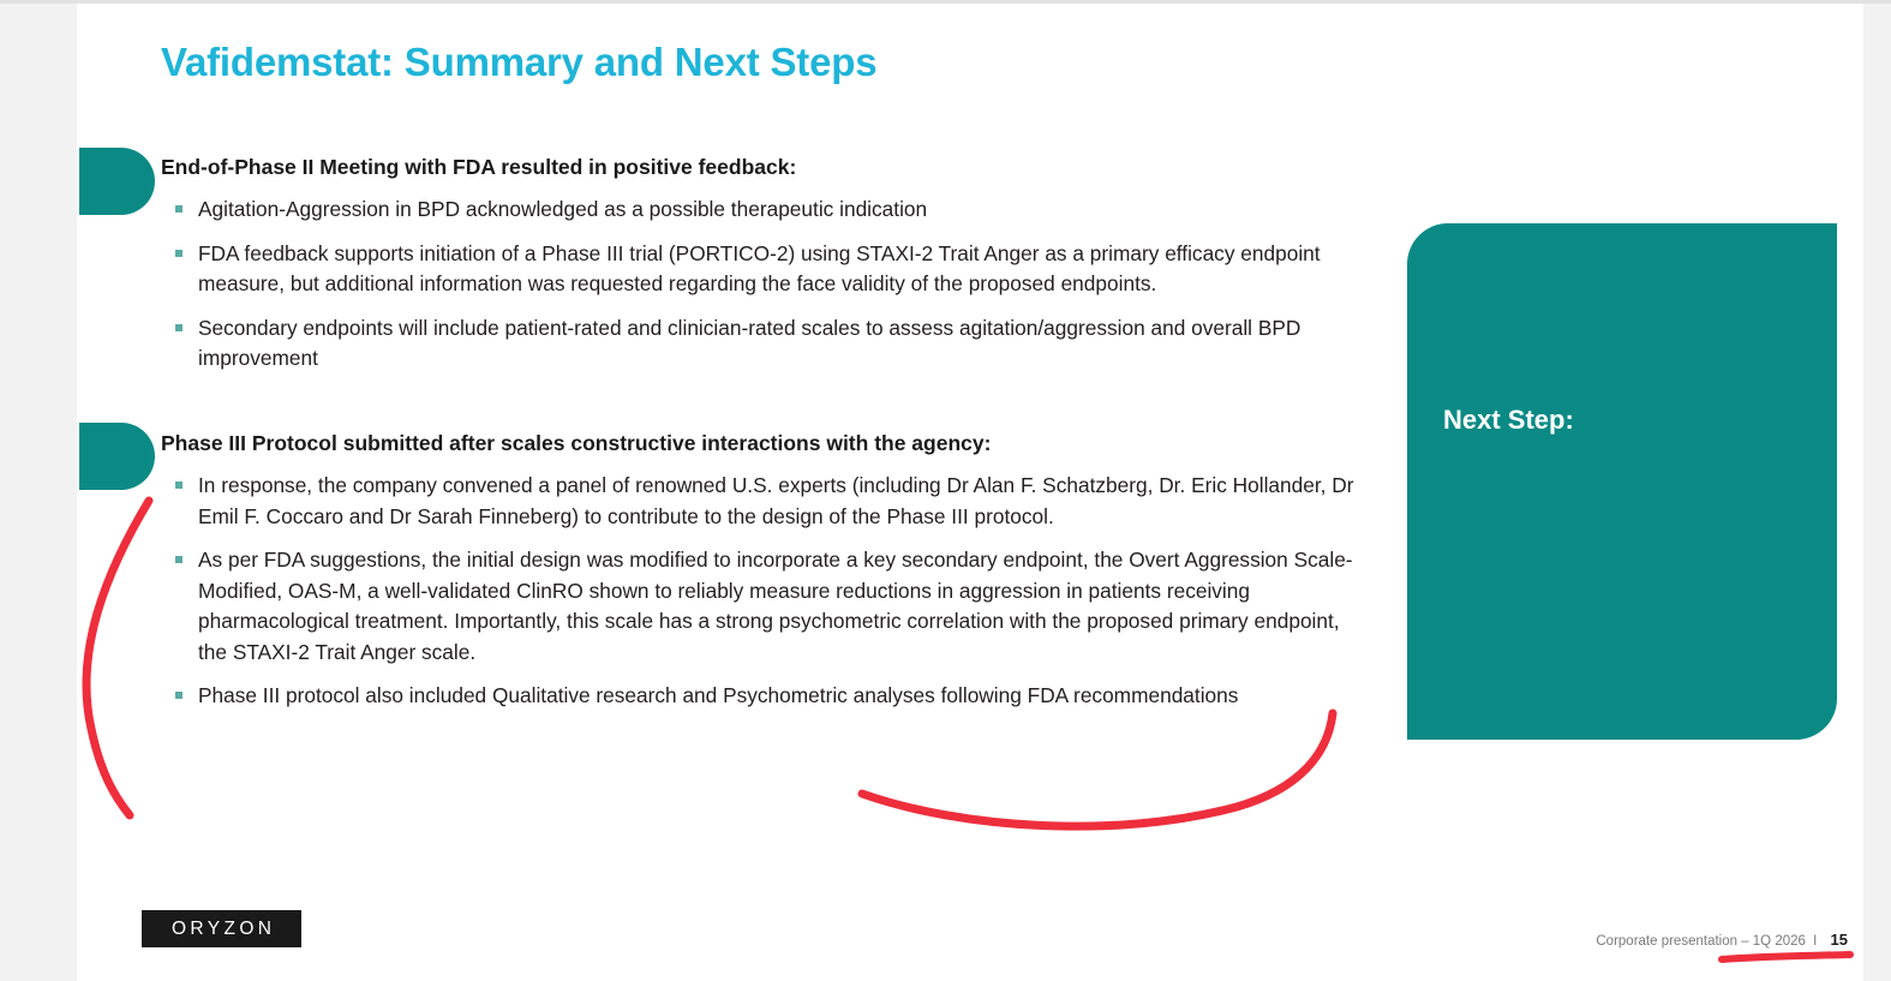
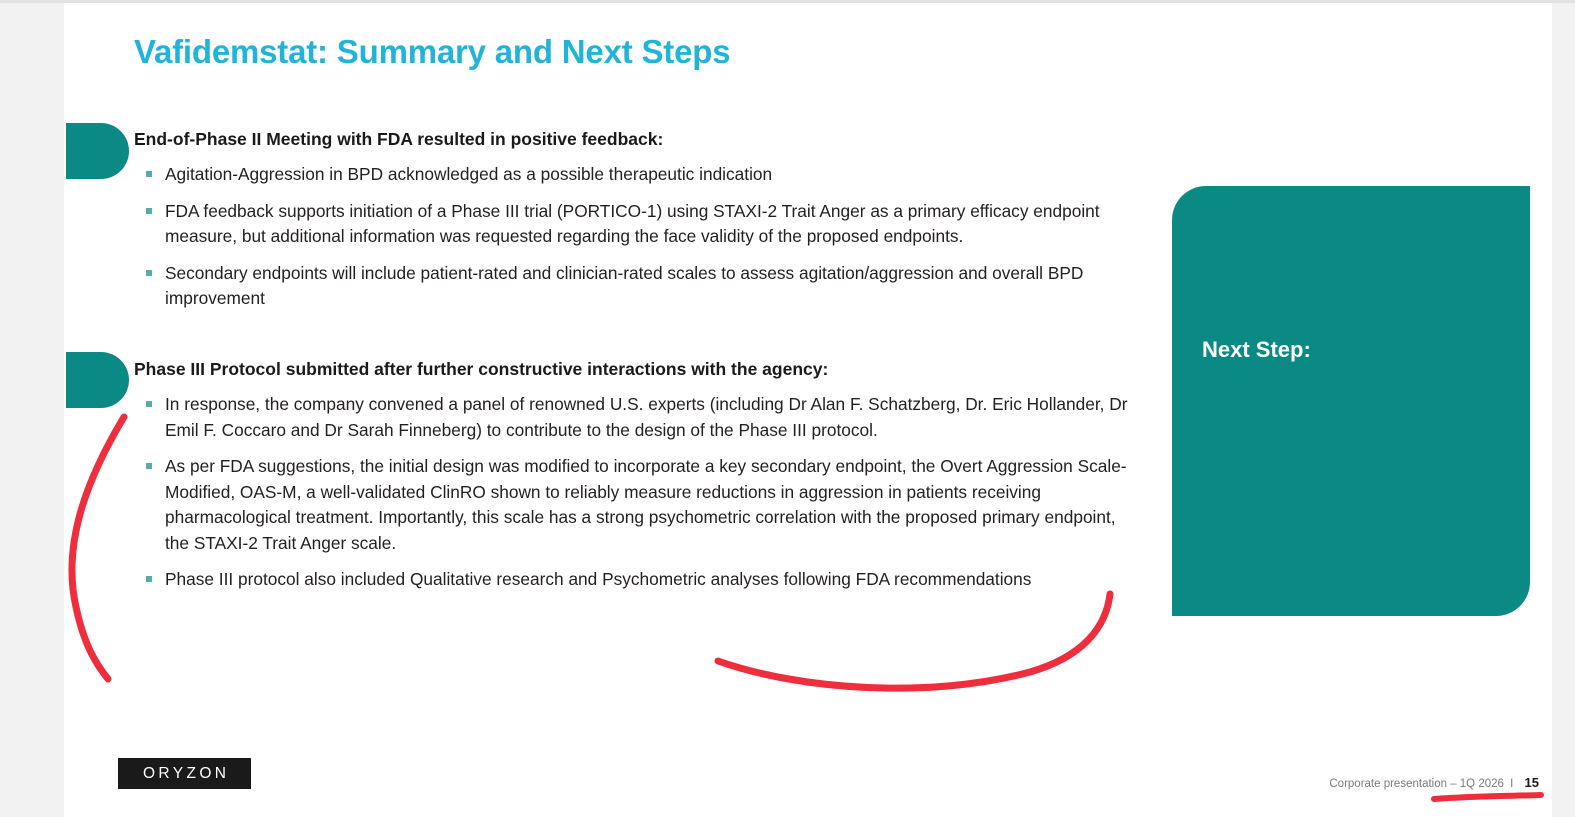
  Vafidemstat: Summary and Next Steps
  End-of-Phase II Meeting with FDA resulted in positive feedback:
  Agitation-Aggression in BPD acknowledged as a possible therapeutic indication
- FDA feedback supports initiation of a Phase III trial (PORTICO-2) using STAXI-2 Trait Anger as a primary efficacy endpoint measure, but additional information was requested regarding the face validity of the proposed endpoints.
+ FDA feedback supports initiation of a Phase III trial (PORTICO-1) using STAXI-2 Trait Anger as a primary efficacy endpoint measure, but additional information was requested regarding the face validity of the proposed endpoints.
  Secondary endpoints will include patient-rated and clinician-rated scales to assess agitation/aggression and overall BPD improvement
- Phase III Protocol submitted after scales constructive interactions with the agency:
+ Phase III Protocol submitted after further constructive interactions with the agency:
  In response, the company convened a panel of renowned U.S. experts (including Dr Alan F. Schatzberg, Dr. Eric Hollander, Dr Emil F. Coccaro and Dr Sarah Finneberg) to contribute to the design of the Phase III protocol.
  As per FDA suggestions, the initial design was modified to incorporate a key secondary endpoint, the Overt Aggression Scale-Modified, OAS-M, a well-validated ClinRO shown to reliably measure reductions in aggression in patients receiving pharmacological treatment. Importantly, this scale has a strong psychometric correlation with the proposed primary endpoint, the STAXI-2 Trait Anger scale.
  Phase III protocol also included Qualitative research and Psychometric analyses following FDA recommendations
  Next Step:
  ORYZON
  Corporate presentation – 1Q 2026 I 15
